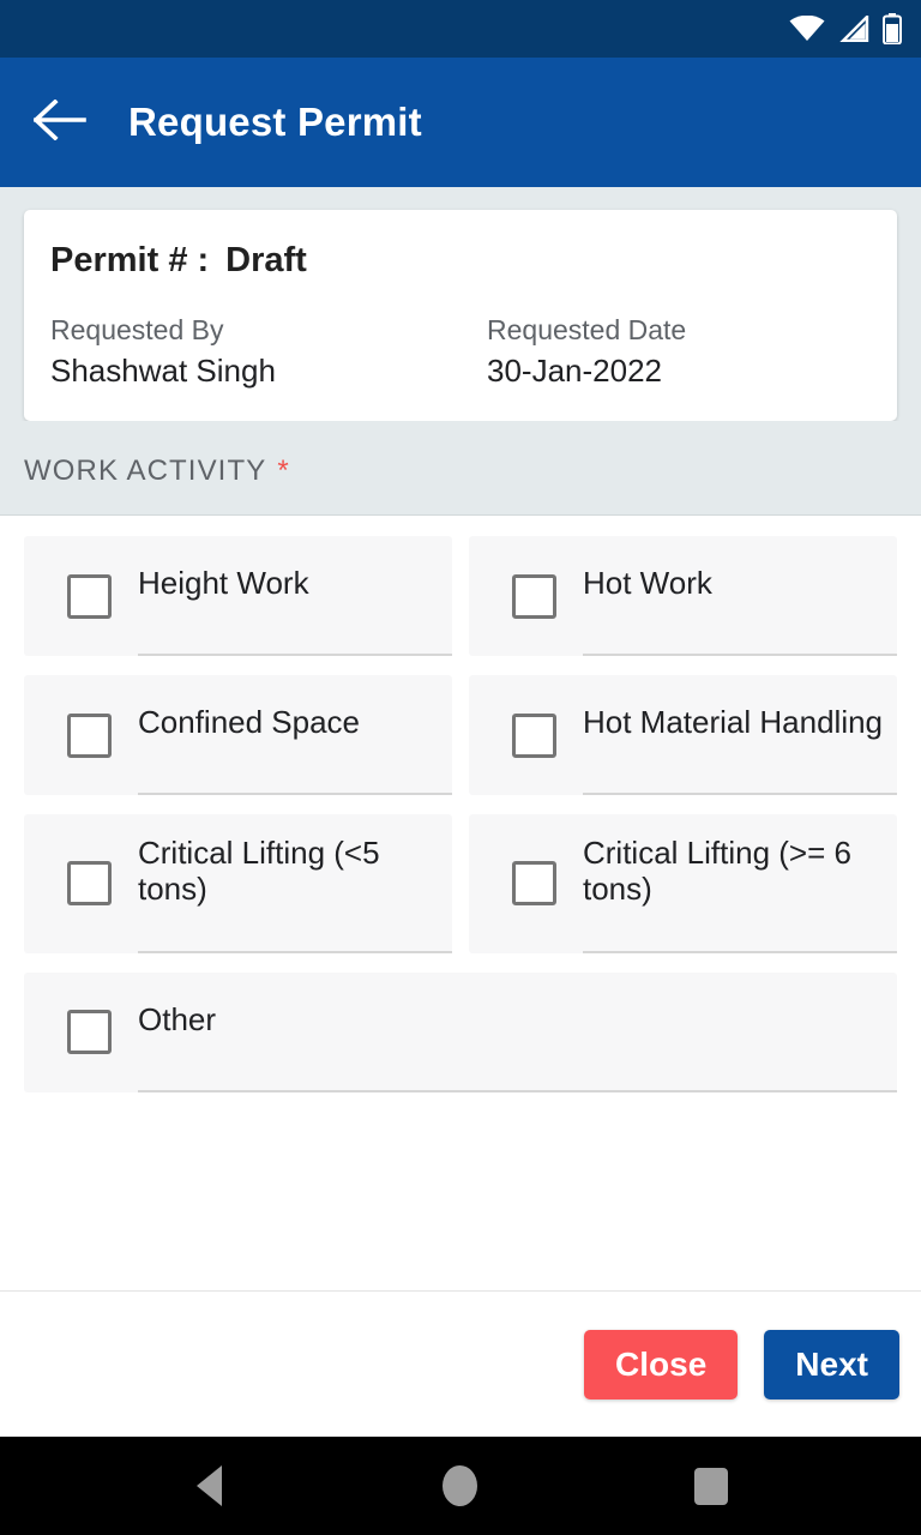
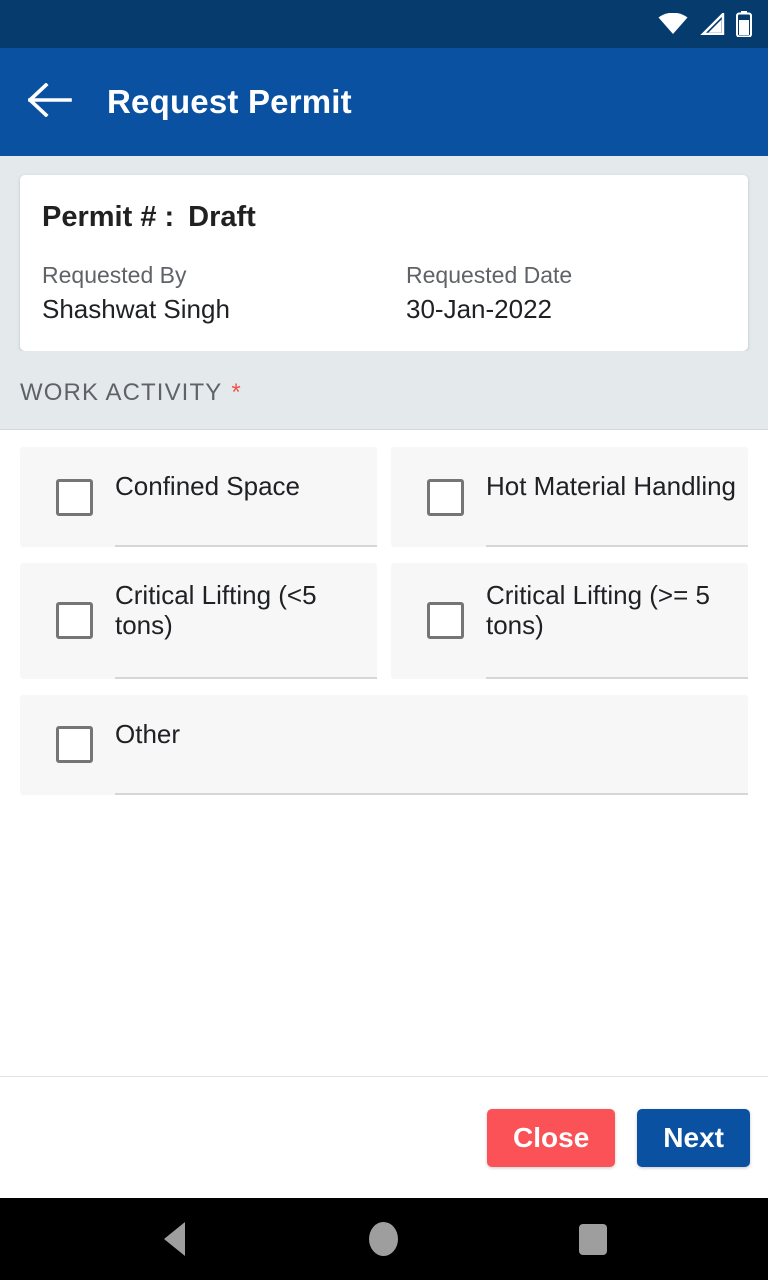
  Request Permit
  Permit # :
  Draft
  Requested By
  Shashwat Singh
  Requested Date
  30-Jan-2022
  WORK ACTIVITY
  *
- Height Work
- Hot Work
  Confined Space
  Hot Material Handling
  Critical Lifting (<5 tons)
- Critical Lifting (>= 6 tons)
+ Critical Lifting (>= 5 tons)
  Other
  Close
  Next
